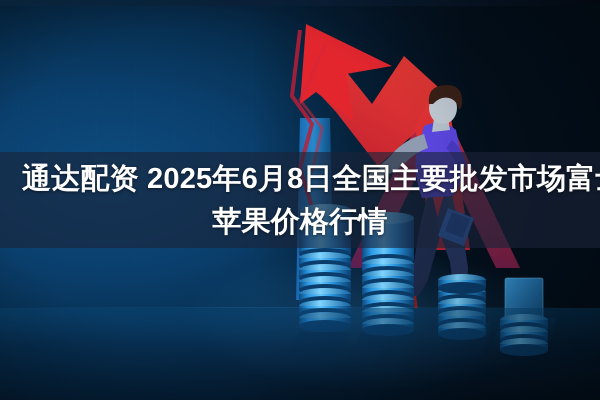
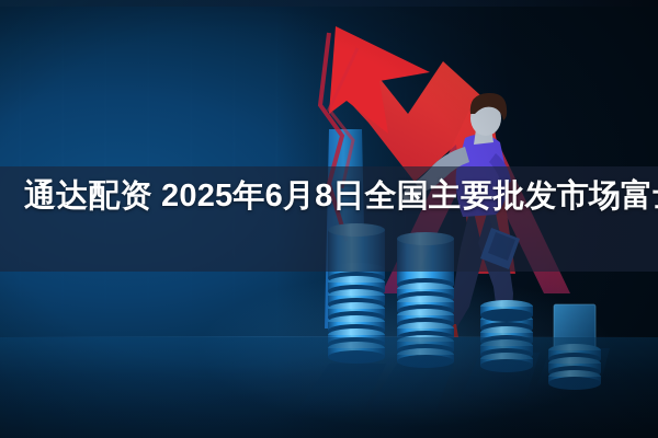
  通达配资 2025年6月8日全国主要批发市场富
- 苹果价格行情
